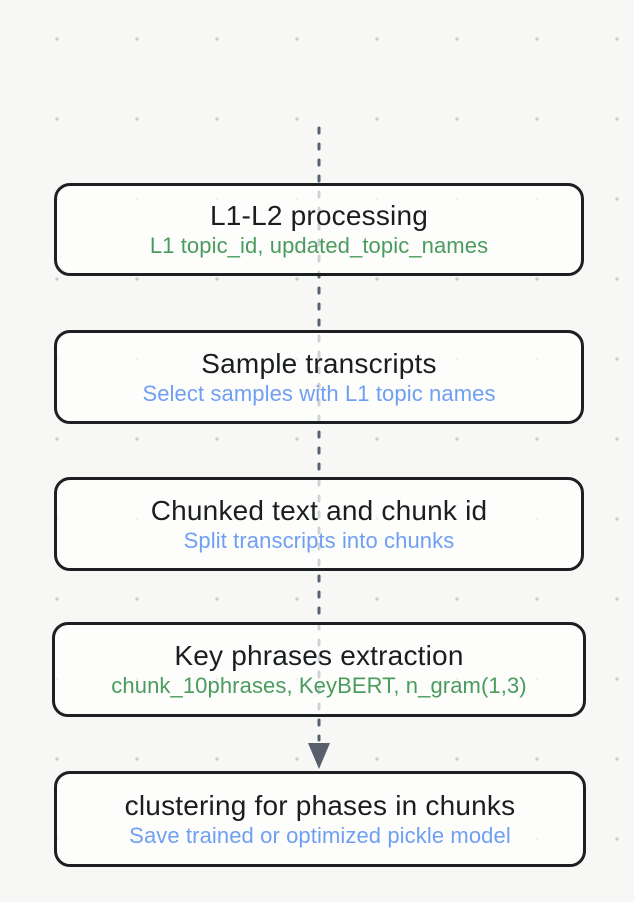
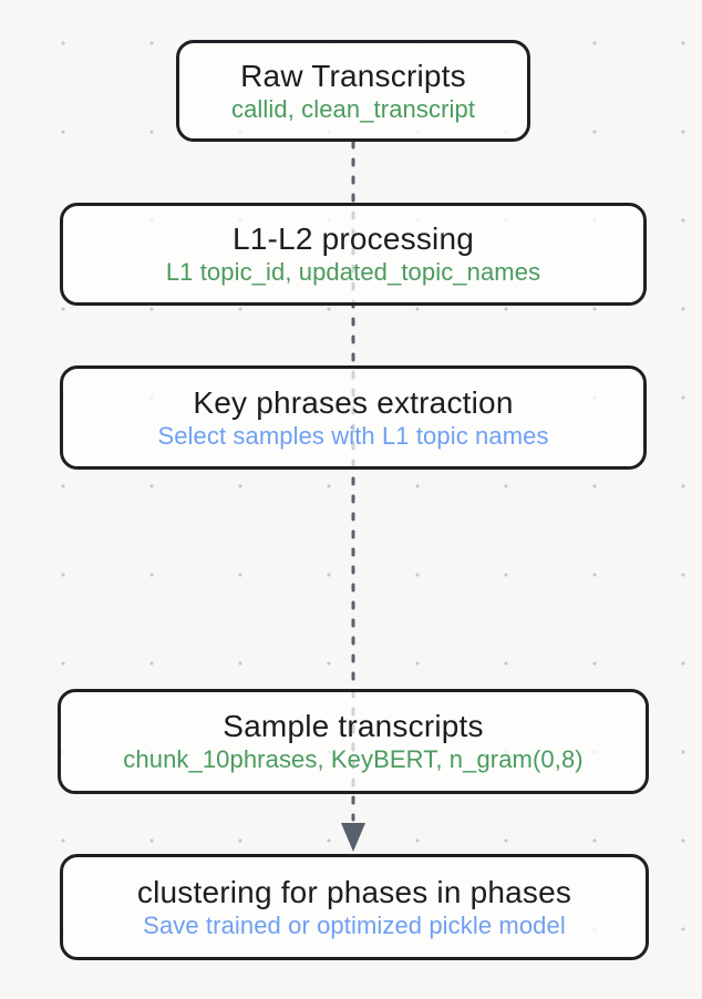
+ Raw Transcripts
+ callid, clean_transcript
  L1-L2 processing
  L1 topic_id, updated_topic_names
- Sample transcripts
+ Key phrases extraction
  Select samples with L1 topic names
- Chunked text and chunk id
- Split transcripts into chunks
- Key phrases extraction
+ Sample transcripts
- chunk_10phrases, KeyBERT, n_gram(1,3)
+ chunk_10phrases, KeyBERT, n_gram(0,8)
- clustering for phases in chunks
+ clustering for phases in phases
  Save trained or optimized pickle model
